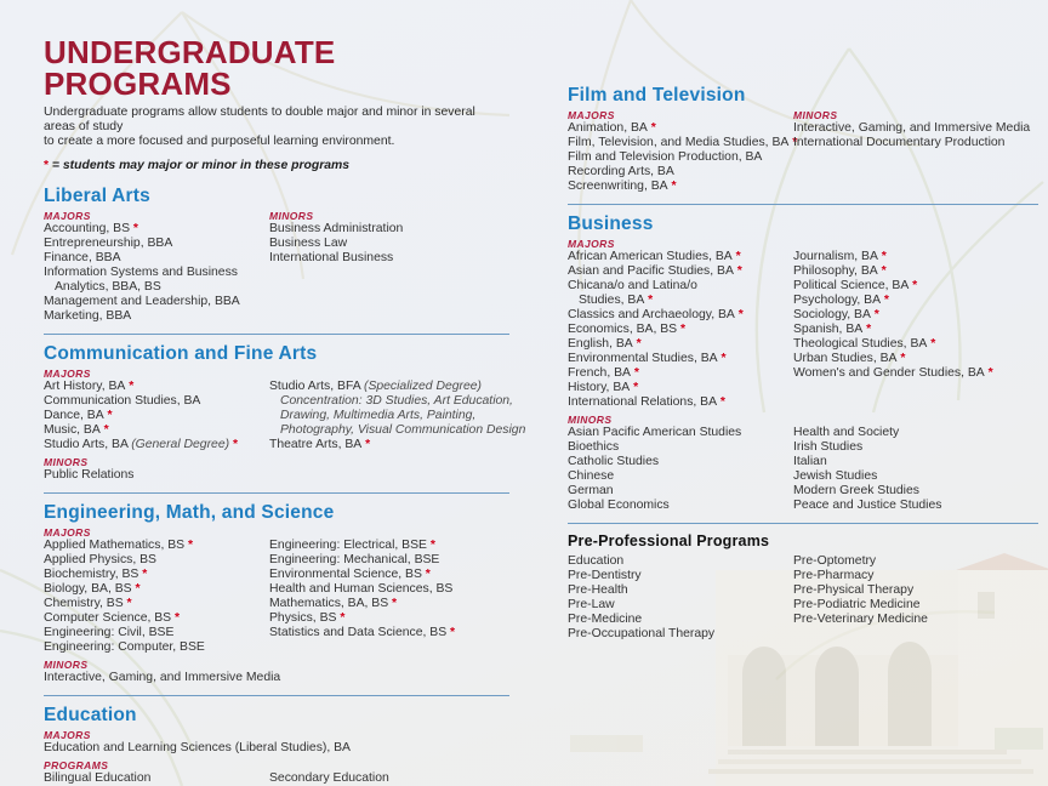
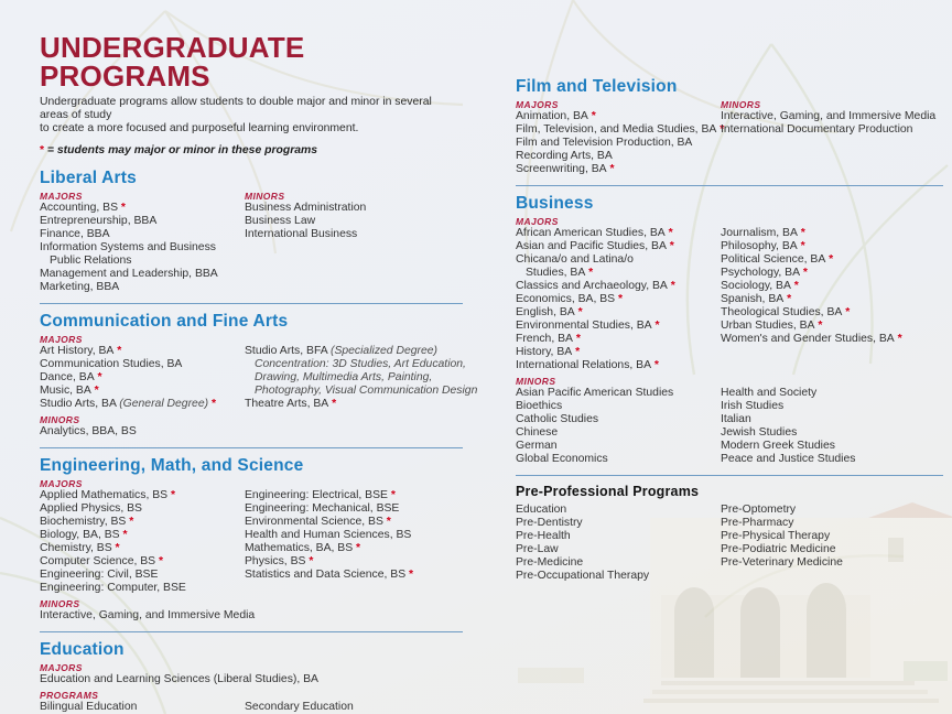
  UNDERGRADUATE PROGRAMS
  Undergraduate programs allow students to double major and minor in several areas of study
  to create a more focused and purposeful learning environment.
  * = students may major or minor in these programs
  Liberal Arts
  MAJORS
  Accounting, BS *
  Entrepreneurship, BBA
  Finance, BBA
  Information Systems and Business
- Analytics, BBA, BS
+ Public Relations
  Management and Leadership, BBA
  Marketing, BBA
  MINORS
  Business Administration
  Business Law
  International Business
  Communication and Fine Arts
  MAJORS
  Art History, BA *
  Communication Studies, BA
  Dance, BA *
  Music, BA *
  Studio Arts, BA (General Degree) *
  Studio Arts, BFA (Specialized Degree)
  Concentration: 3D Studies, Art Education,
  Drawing, Multimedia Arts, Painting,
  Photography, Visual Communication Design
  Theatre Arts, BA *
  MINORS
- Public Relations
+ Analytics, BBA, BS
  Engineering, Math, and Science
  MAJORS
  Applied Mathematics, BS *
  Applied Physics, BS
  Biochemistry, BS *
  Biology, BA, BS *
  Chemistry, BS *
  Computer Science, BS *
  Engineering: Civil, BSE
  Engineering: Computer, BSE
  Engineering: Electrical, BSE *
  Engineering: Mechanical, BSE
  Environmental Science, BS *
  Health and Human Sciences, BS
  Mathematics, BA, BS *
  Physics, BS *
  Statistics and Data Science, BS *
  MINORS
  Interactive, Gaming, and Immersive Media
  Education
  MAJORS
  Education and Learning Sciences (Liberal Studies), BA
  PROGRAMS
  Bilingual Education
  Secondary Education
  Film and Television
  MAJORS
  Animation, BA *
  Film, Television, and Media Studies, BA *
  Film and Television Production, BA
  Recording Arts, BA
  Screenwriting, BA *
  MINORS
  Interactive, Gaming, and Immersive Media
  International Documentary Production
  Business
  MAJORS
  African American Studies, BA *
  Asian and Pacific Studies, BA *
  Chicana/o and Latina/o
  Studies, BA *
  Classics and Archaeology, BA *
  Economics, BA, BS *
  English, BA *
  Environmental Studies, BA *
  French, BA *
  History, BA *
  International Relations, BA *
  Journalism, BA *
  Philosophy, BA *
  Political Science, BA *
  Psychology, BA *
  Sociology, BA *
  Spanish, BA *
  Theological Studies, BA *
  Urban Studies, BA *
  Women's and Gender Studies, BA *
  MINORS
  Asian Pacific American Studies
  Bioethics
  Catholic Studies
  Chinese
  German
  Global Economics
  Health and Society
  Irish Studies
  Italian
  Jewish Studies
  Modern Greek Studies
  Peace and Justice Studies
  Pre-Professional Programs
  Education
  Pre-Dentistry
  Pre-Health
  Pre-Law
  Pre-Medicine
  Pre-Occupational Therapy
  Pre-Optometry
  Pre-Pharmacy
  Pre-Physical Therapy
  Pre-Podiatric Medicine
  Pre-Veterinary Medicine
